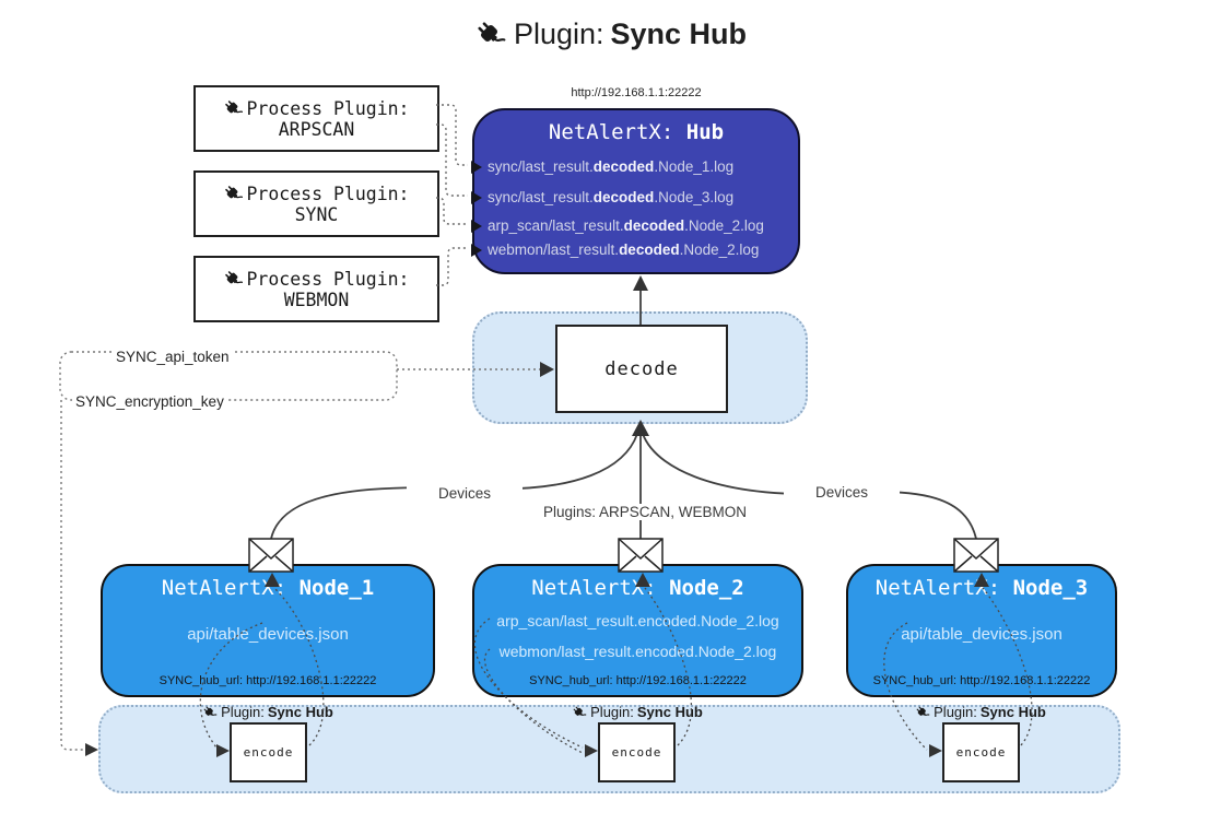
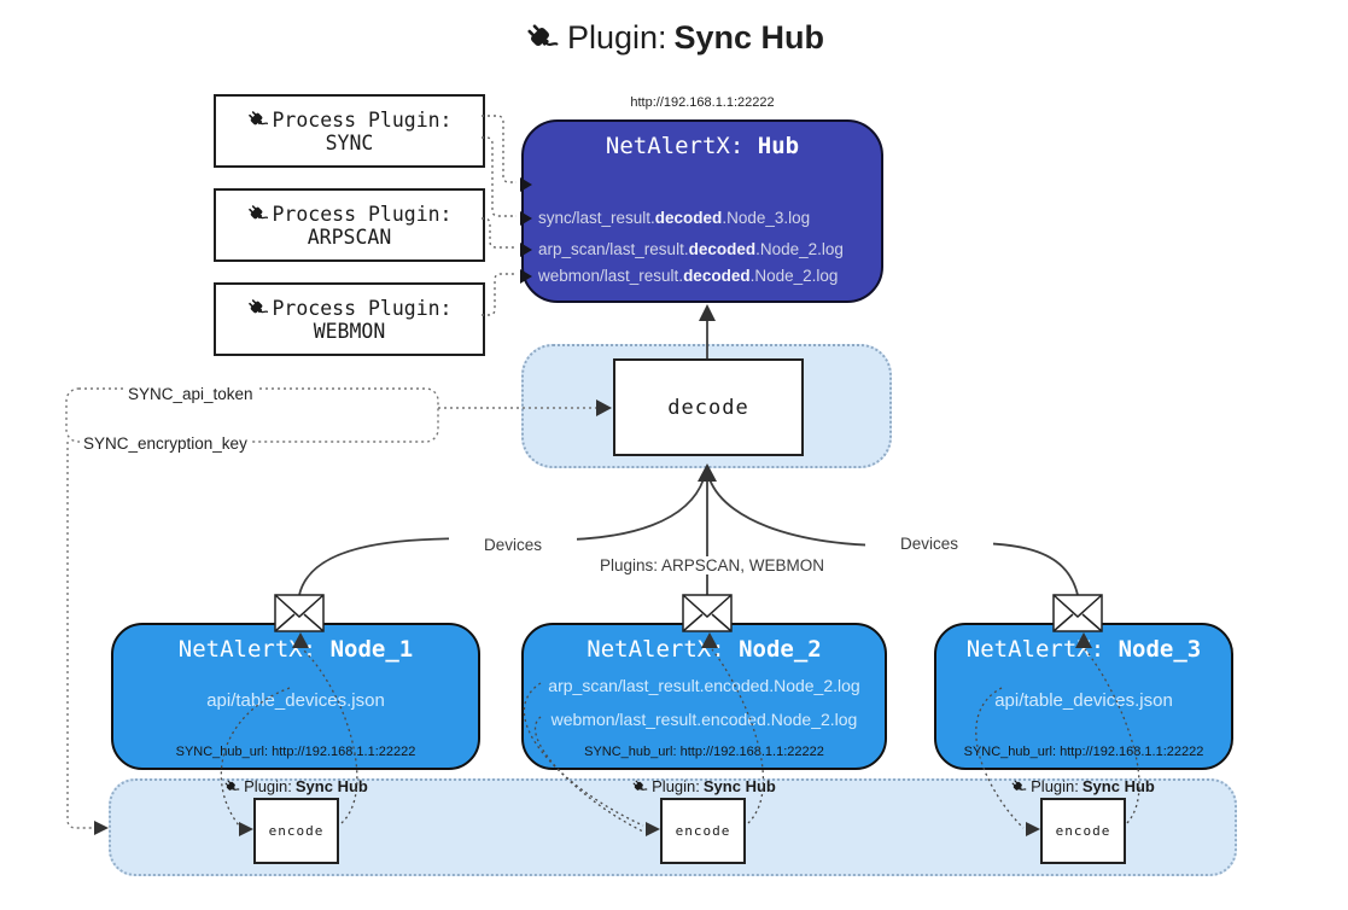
  Plugin:
  Sync Hub
  Process Plugin:
- ARPSCAN
+ SYNC
  Process Plugin:
- SYNC
+ ARPSCAN
  Process Plugin:
  WEBMON
  http://192.168.1.1:22222
  NetAlertX: Hub
- sync/last_result.decoded.Node_1.log
  sync/last_result.decoded.Node_3.log
  arp_scan/last_result.decoded.Node_2.log
  webmon/last_result.decoded.Node_2.log
  decode
  SYNC_api_token
  SYNC_encryption_key
  NetAlertX: Node_1
  api/table_devices.json
  SYNC_hub_url: http://192.168.1.1:22222
  NetAlertX: Node_2
  arp_scan/last_result.encoded.Node_2.log
  webmon/last_result.encoded.Node_2.log
  SYNC_hub_url: http://192.168.1.1:22222
  NetAlertX: Node_3
  api/table_devices.json
  SYNC_hub_url: http://192.168.1.1:22222
  Plugin:
  Sync Hub
  encode
  Plugin:
  Sync Hub
  encode
  Plugin:
  Sync Hub
  encode
  Devices
  Devices
  Plugins: ARPSCAN, WEBMON
